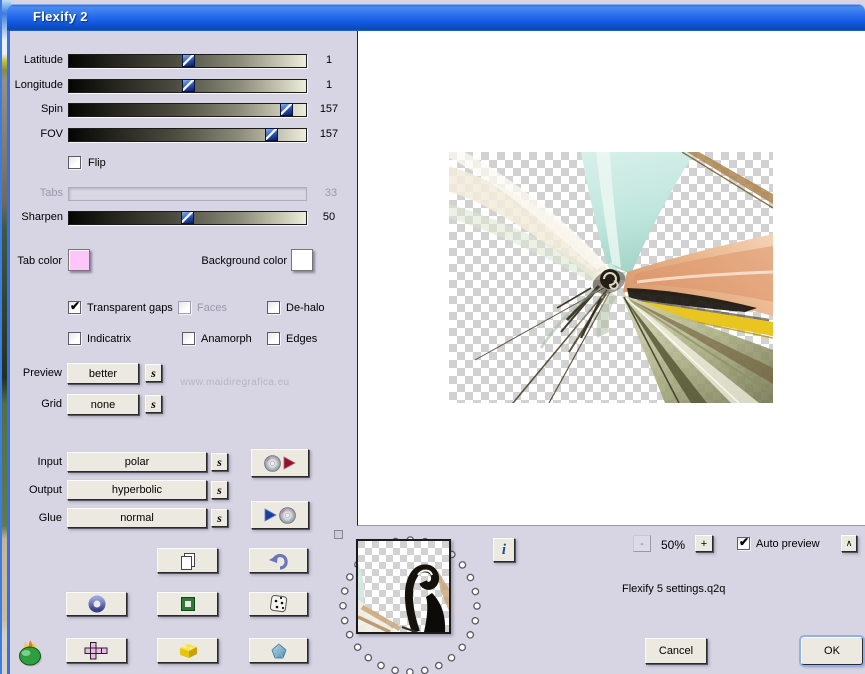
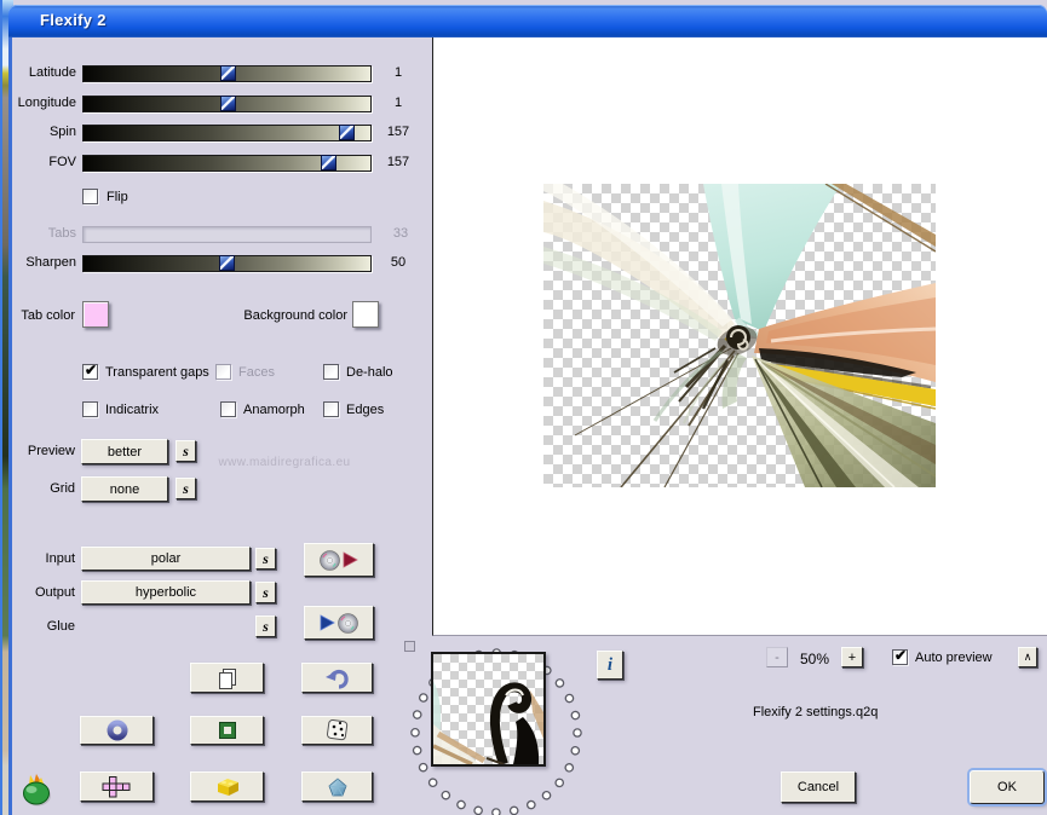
  Flexify 2
  Latitude
  1
  Longitude
  1
  Spin
  157
  FOV
  157
  Flip
  Tabs
  33
  Sharpen
  50
  Tab color
  Background color
  ✔
  Transparent gaps
  Faces
  De-halo
  Indicatrix
  Anamorph
  Edges
  www.maidiregrafica.eu
  Preview
  better
  s
  Grid
  none
  s
  Input
  polar
  s
  Output
  hyperbolic
  s
  Glue
- normal
  s
  i
  -
  50%
  +
  ✔
  Auto preview
  ∧
- Flexify 5 settings.q2q
+ Flexify 2 settings.q2q
  Cancel
  OK
